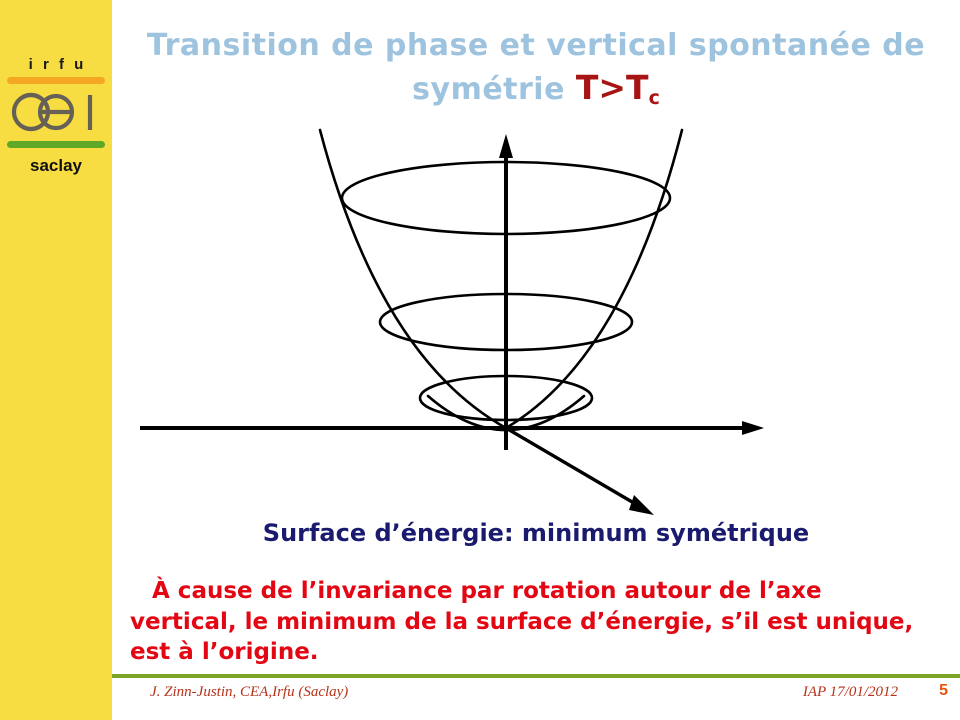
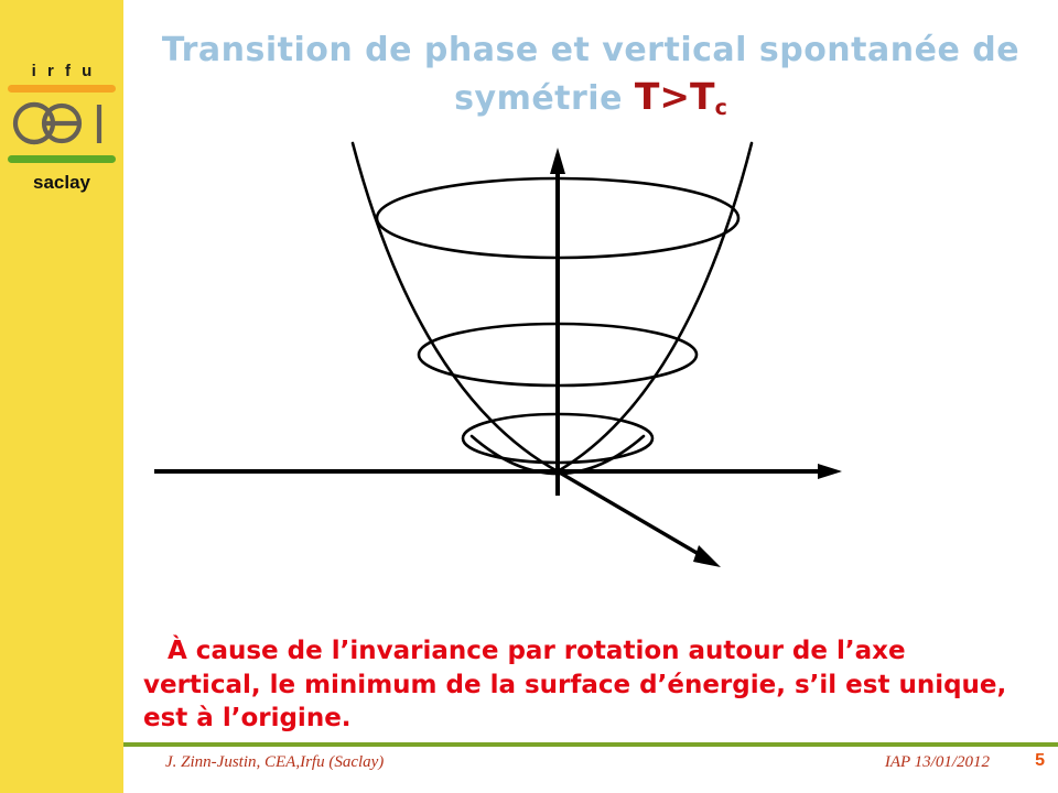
  i r f u
  saclay
  Transition de phase et vertical spontanée de
  symétrie T>Tc
- Surface d’énergie: minimum symétrique
  À cause de l’invariance par rotation autour de l’axe vertical, le minimum de la surface d’énergie, s’il est unique, est à l’origine.
  J. Zinn-Justin, CEA,Irfu (Saclay)
- IAP 17/01/2012
+ IAP 13/01/2012
  5
